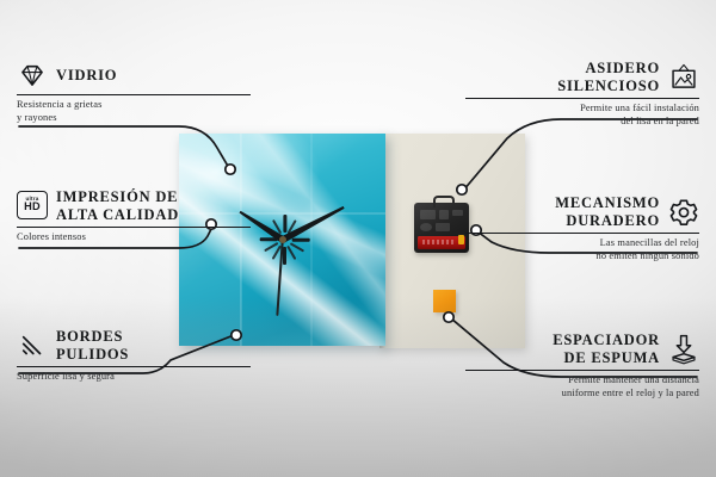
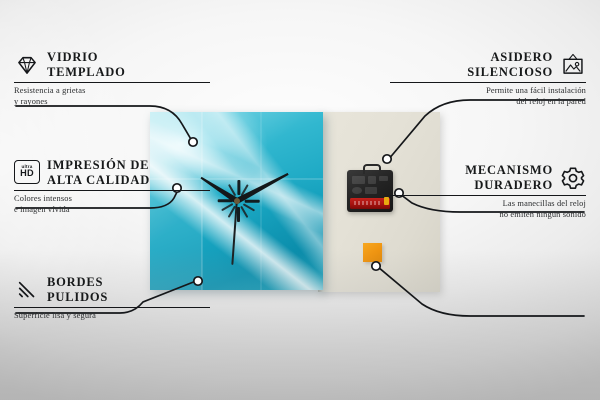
  VIDRIO
+ TEMPLADO
  Resistencia a grietas
  y rayones
  HD
  IMPRESIÓN DE
  ALTA CALIDAD
  Colores intensos
+ e imagen vívida
  BORDES
  PULIDOS
  Superficie lisa y segura
  ASIDERO
  SILENCIOSO
  Permite una fácil instalación
- del lisa en la pared
+ del reloj en la pared
  MECANISMO
  DURADERO
  Las manecillas del reloj
  no emiten ningún sonido
- ESPACIADOR
- DE ESPUMA
- Permite mantener una distancia
- uniforme entre el reloj y la pared
